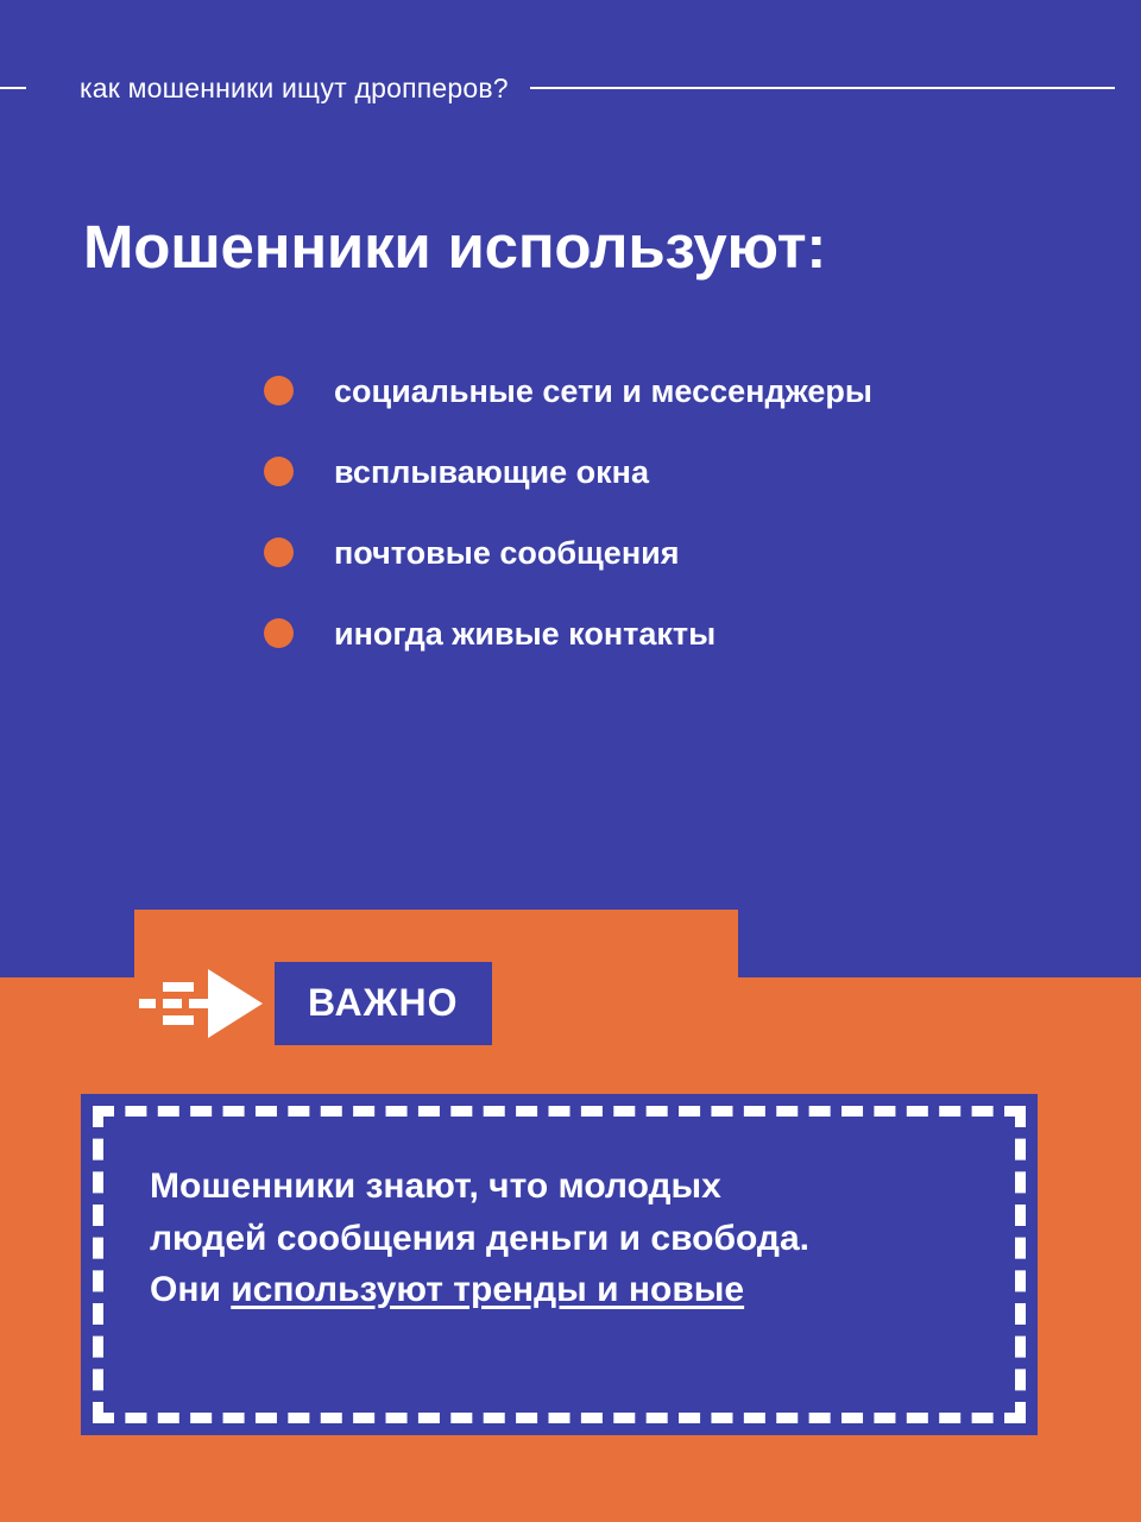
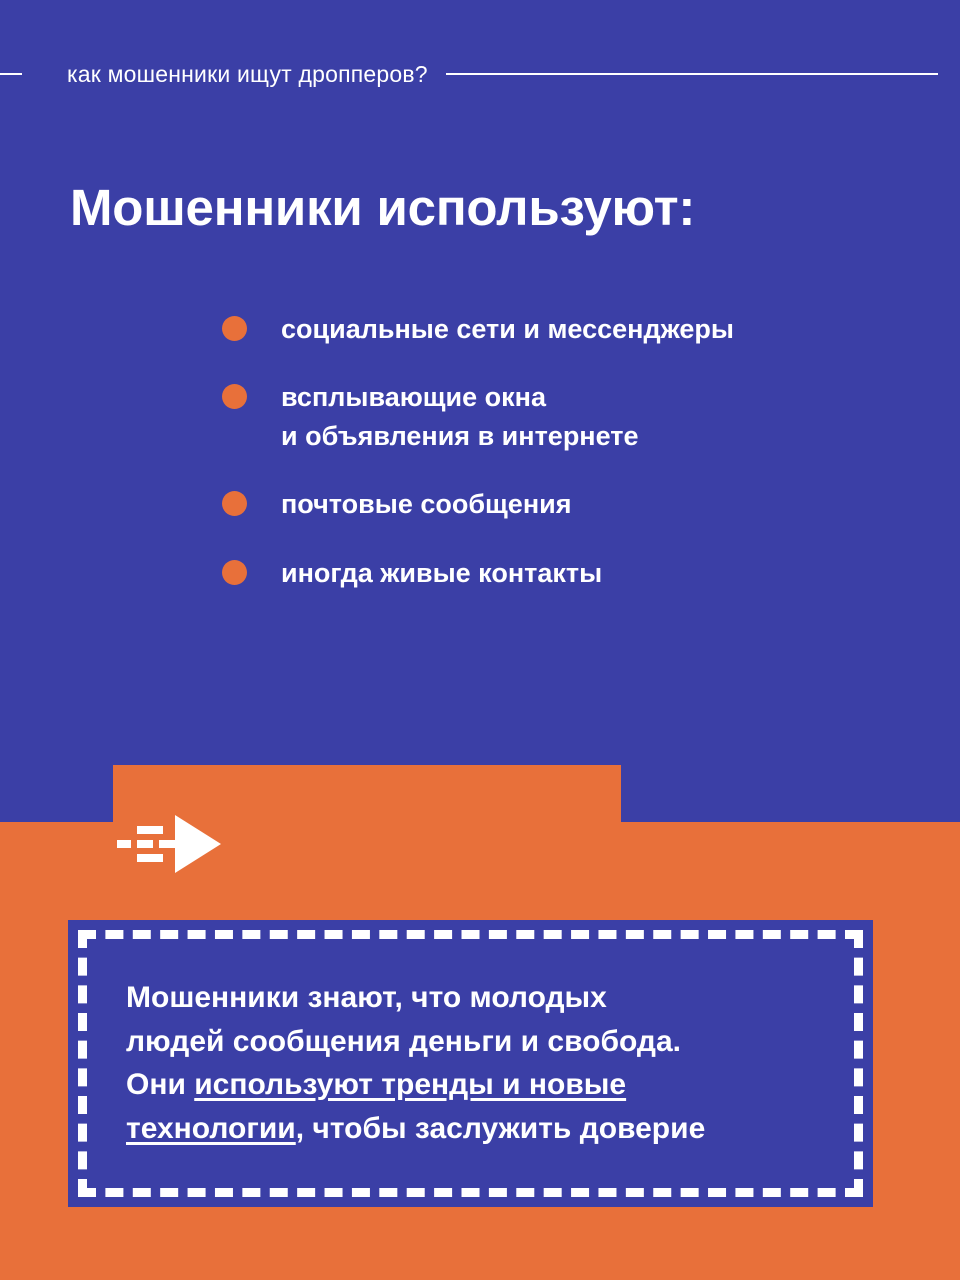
  как мошенники ищут дропперов?
  Мошенники используют:
  социальные сети и мессенджеры
  всплывающие окна
+ и объявления в интернете
  почтовые сообщения
  иногда живые контакты
- ВАЖНО
  Мошенники знают, что молодых
  людей сообщения деньги и свобода.
  Они используют тренды и новые
+ технологии, чтобы заслужить доверие
